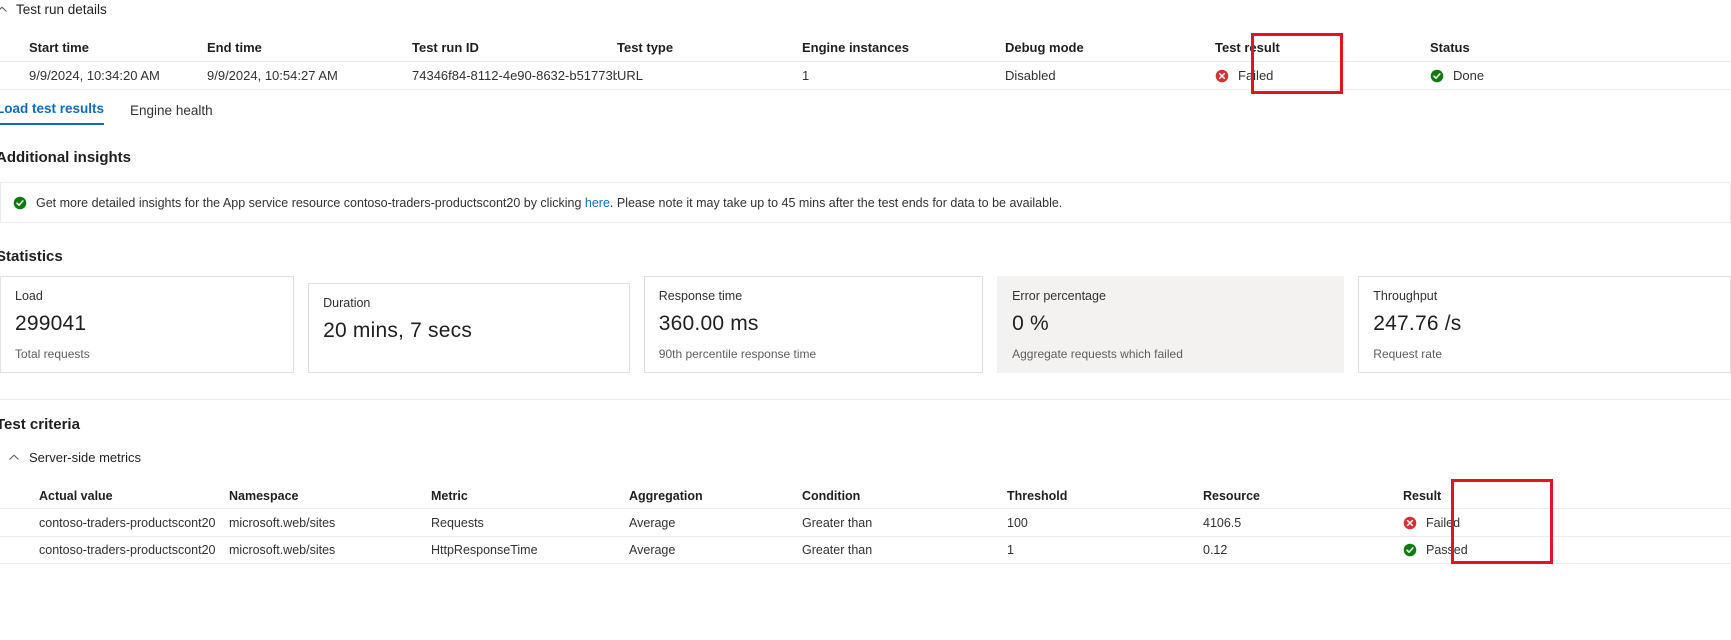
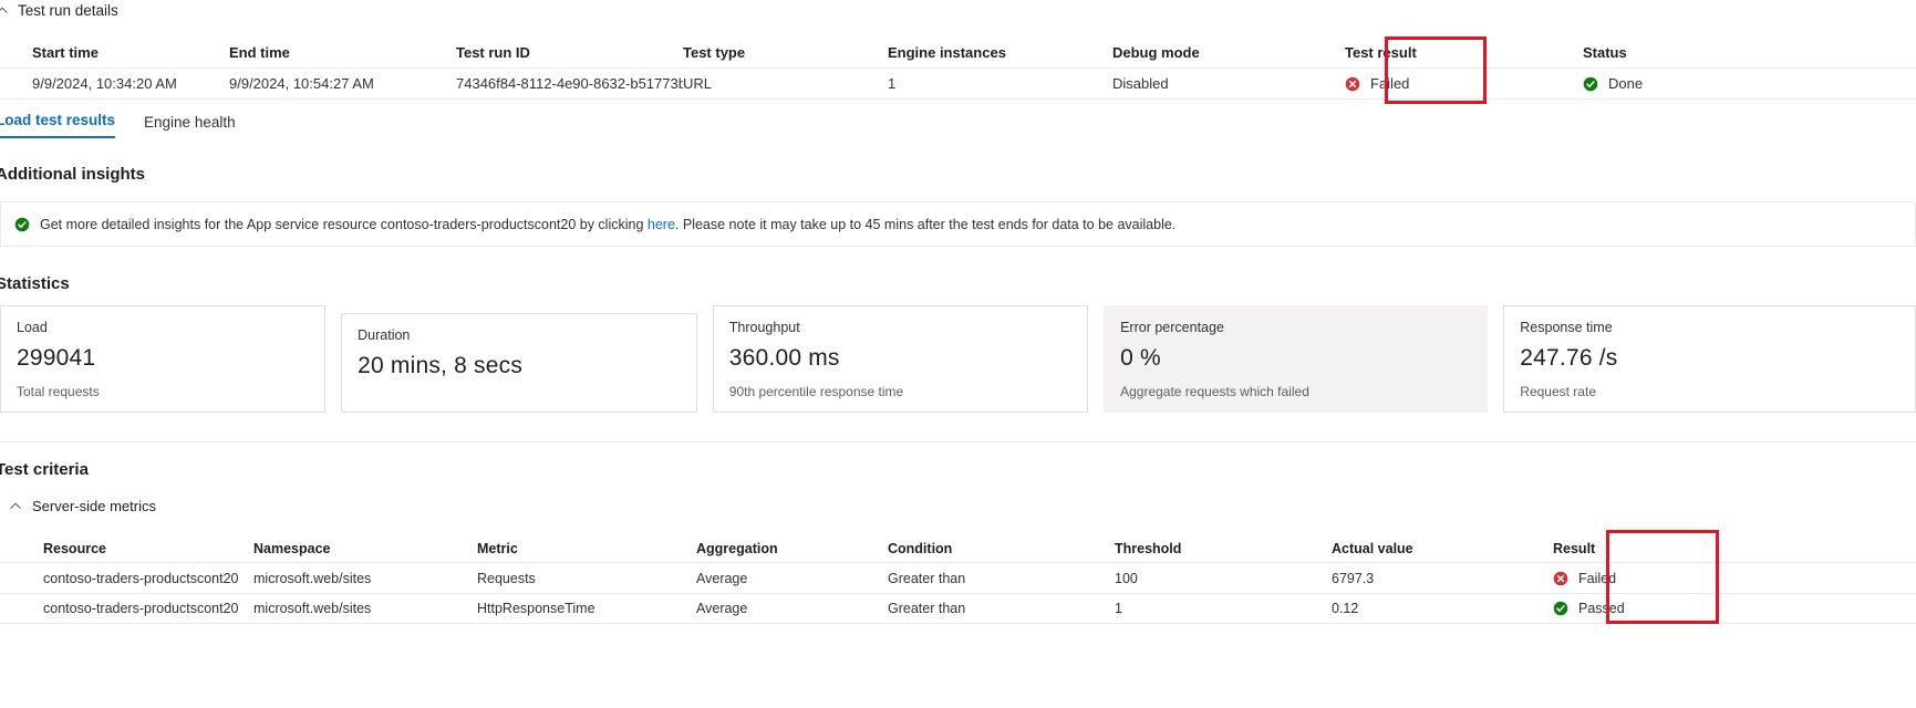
  Test run details
  Start time
  End time
  Test run ID
  Test type
  Engine instances
  Debug mode
  Test result
  Status
  9/9/2024, 10:34:20 AM
  9/9/2024, 10:54:27 AM
  74346f84-8112-4e90-8632-b51773b
  URL
  1
  Disabled
  Failed
  Done
  Load test results
  Engine health
  Additional insights
  Get more detailed insights for the App service resource contoso-traders-productscont20 by clicking here. Please note it may take up to 45 mins after the test ends for data to be available.
  Statistics
  Load
  299041
  Total requests
  Duration
- 20 mins, 7 secs
+ 20 mins, 8 secs
- Response time
+ Throughput
  360.00 ms
  90th percentile response time
  Error percentage
  0 %
  Aggregate requests which failed
- Throughput
+ Response time
  247.76 /s
  Request rate
  Test criteria
  Server-side metrics
- Actual value
+ Resource
  Namespace
  Metric
  Aggregation
  Condition
  Threshold
- Resource
+ Actual value
  Result
  contoso-traders-productscont20
  microsoft.web/sites
  Requests
  Average
  Greater than
  100
- 4106.5
+ 6797.3
  Failed
  contoso-traders-productscont20
  microsoft.web/sites
  HttpResponseTime
  Average
  Greater than
  1
  0.12
  Passed
